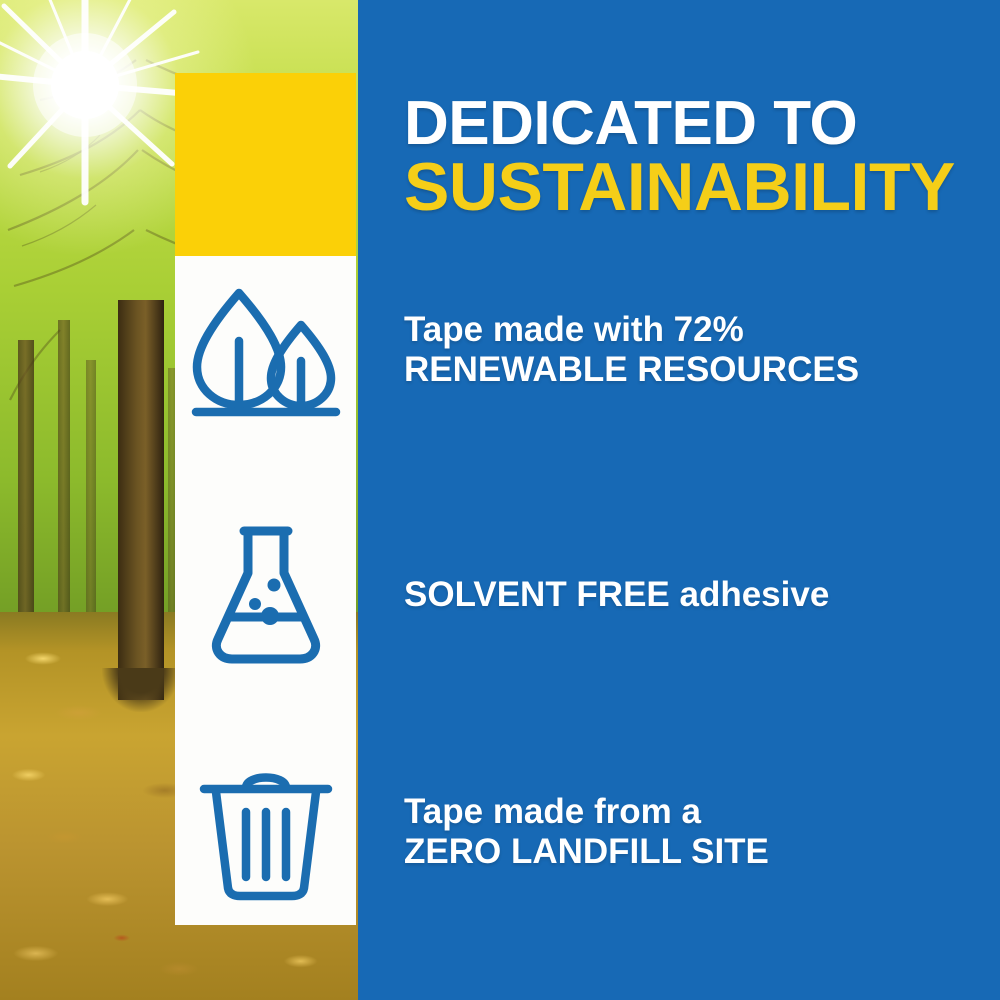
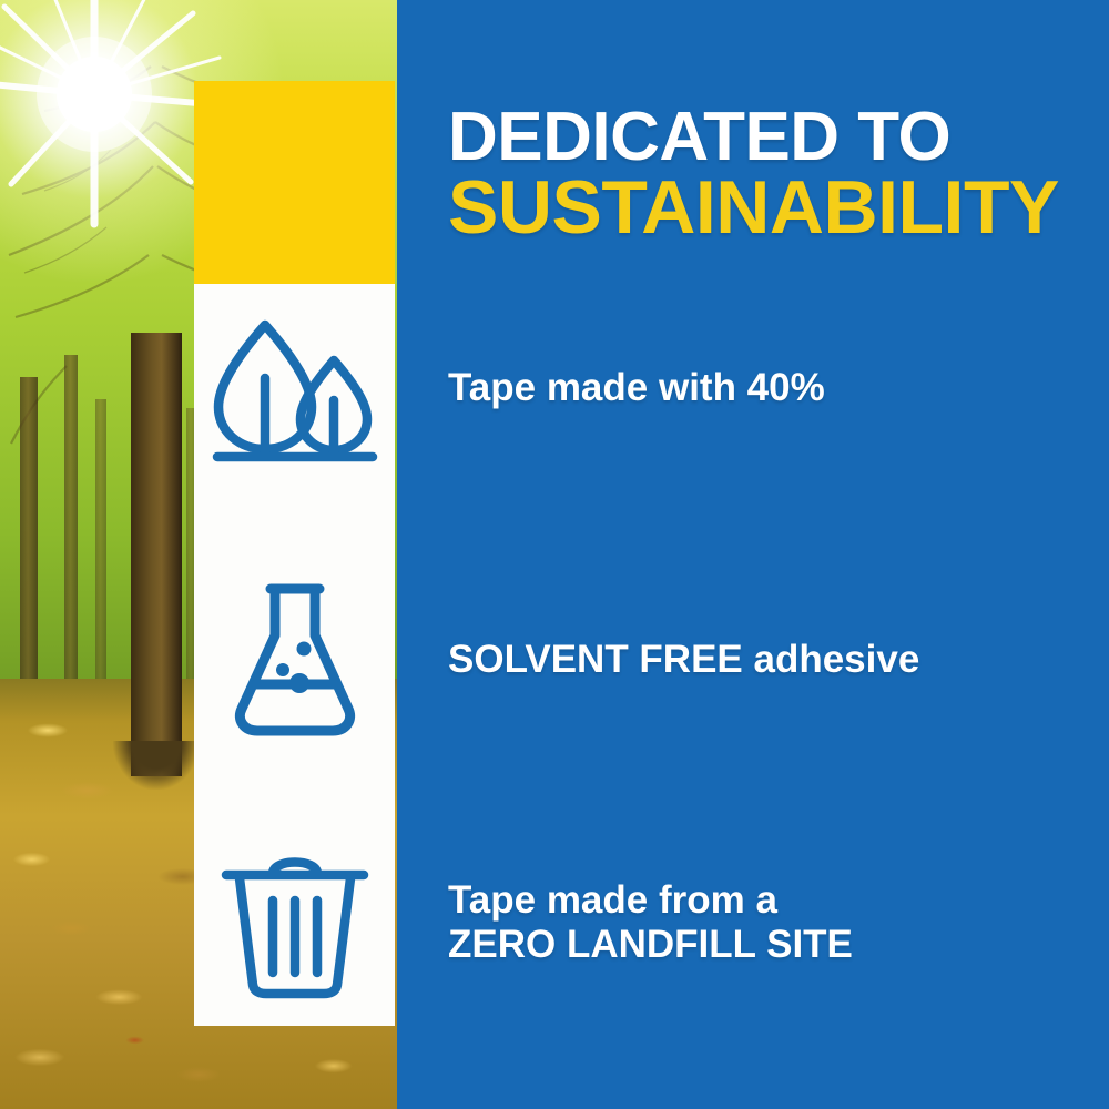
  DEDICATED TO
  SUSTAINABILITY
- Tape made with 72%
+ Tape made with 40%
- RENEWABLE RESOURCES
  SOLVENT FREE adhesive
  Tape made from a
  ZERO LANDFILL SITE
